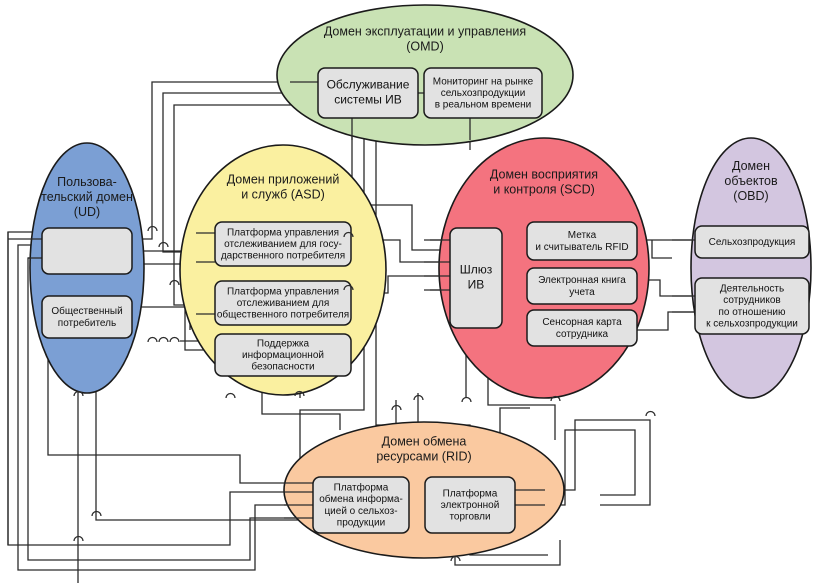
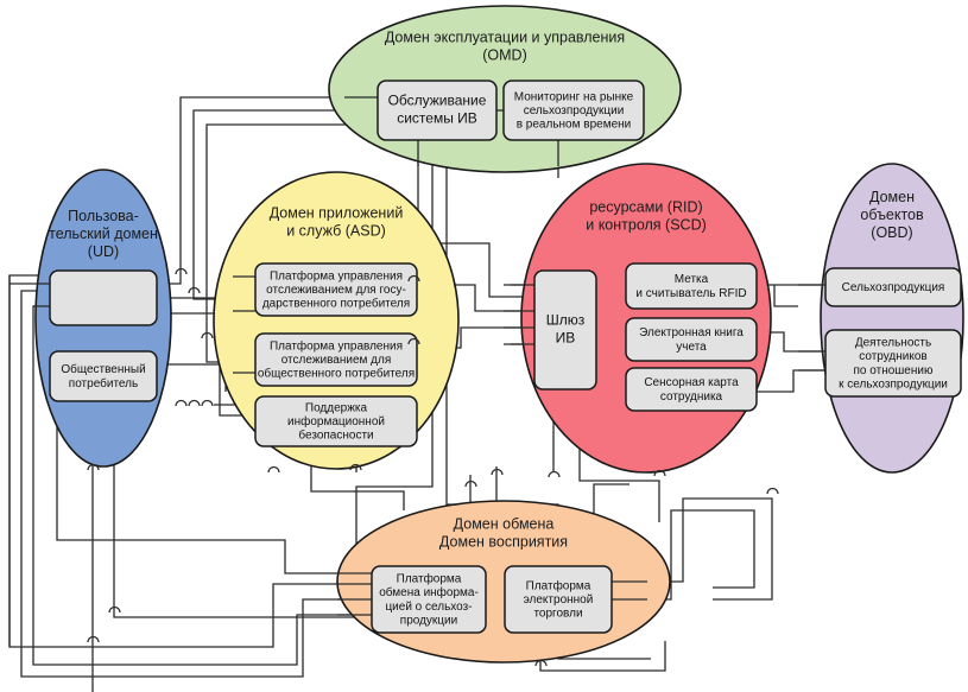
  Домен эксплуатации и управления (OMD)
  Обслуживание системы ИВ
  Мониторинг на рынке сельхозпродукции в реальном времени
  Пользова- тельский домен (UD)
  Общественный потребитель
  Домен приложений и служб (ASD)
  Платформа управления отслеживанием для госу- дарственного потребителя
  Платформа управления отслеживанием для общественного потребителя
  Поддержка информационной безопасности
- Домен восприятия и контроля (SCD)
+ ресурсами (RID) и контроля (SCD)
  Шлюз ИВ
  Метка и считыватель RFID
  Электронная книга учета
  Сенсорная карта сотрудника
  Домен объектов (OBD)
  Сельхозпродукция
  Деятельность сотрудников по отношению к сельхозпродукции
- Домен обмена ресурсами (RID)
+ Домен обмена Домен восприятия
  Платформа обмена информа- цией о сельхоз- продукции
  Платформа электронной торговли
